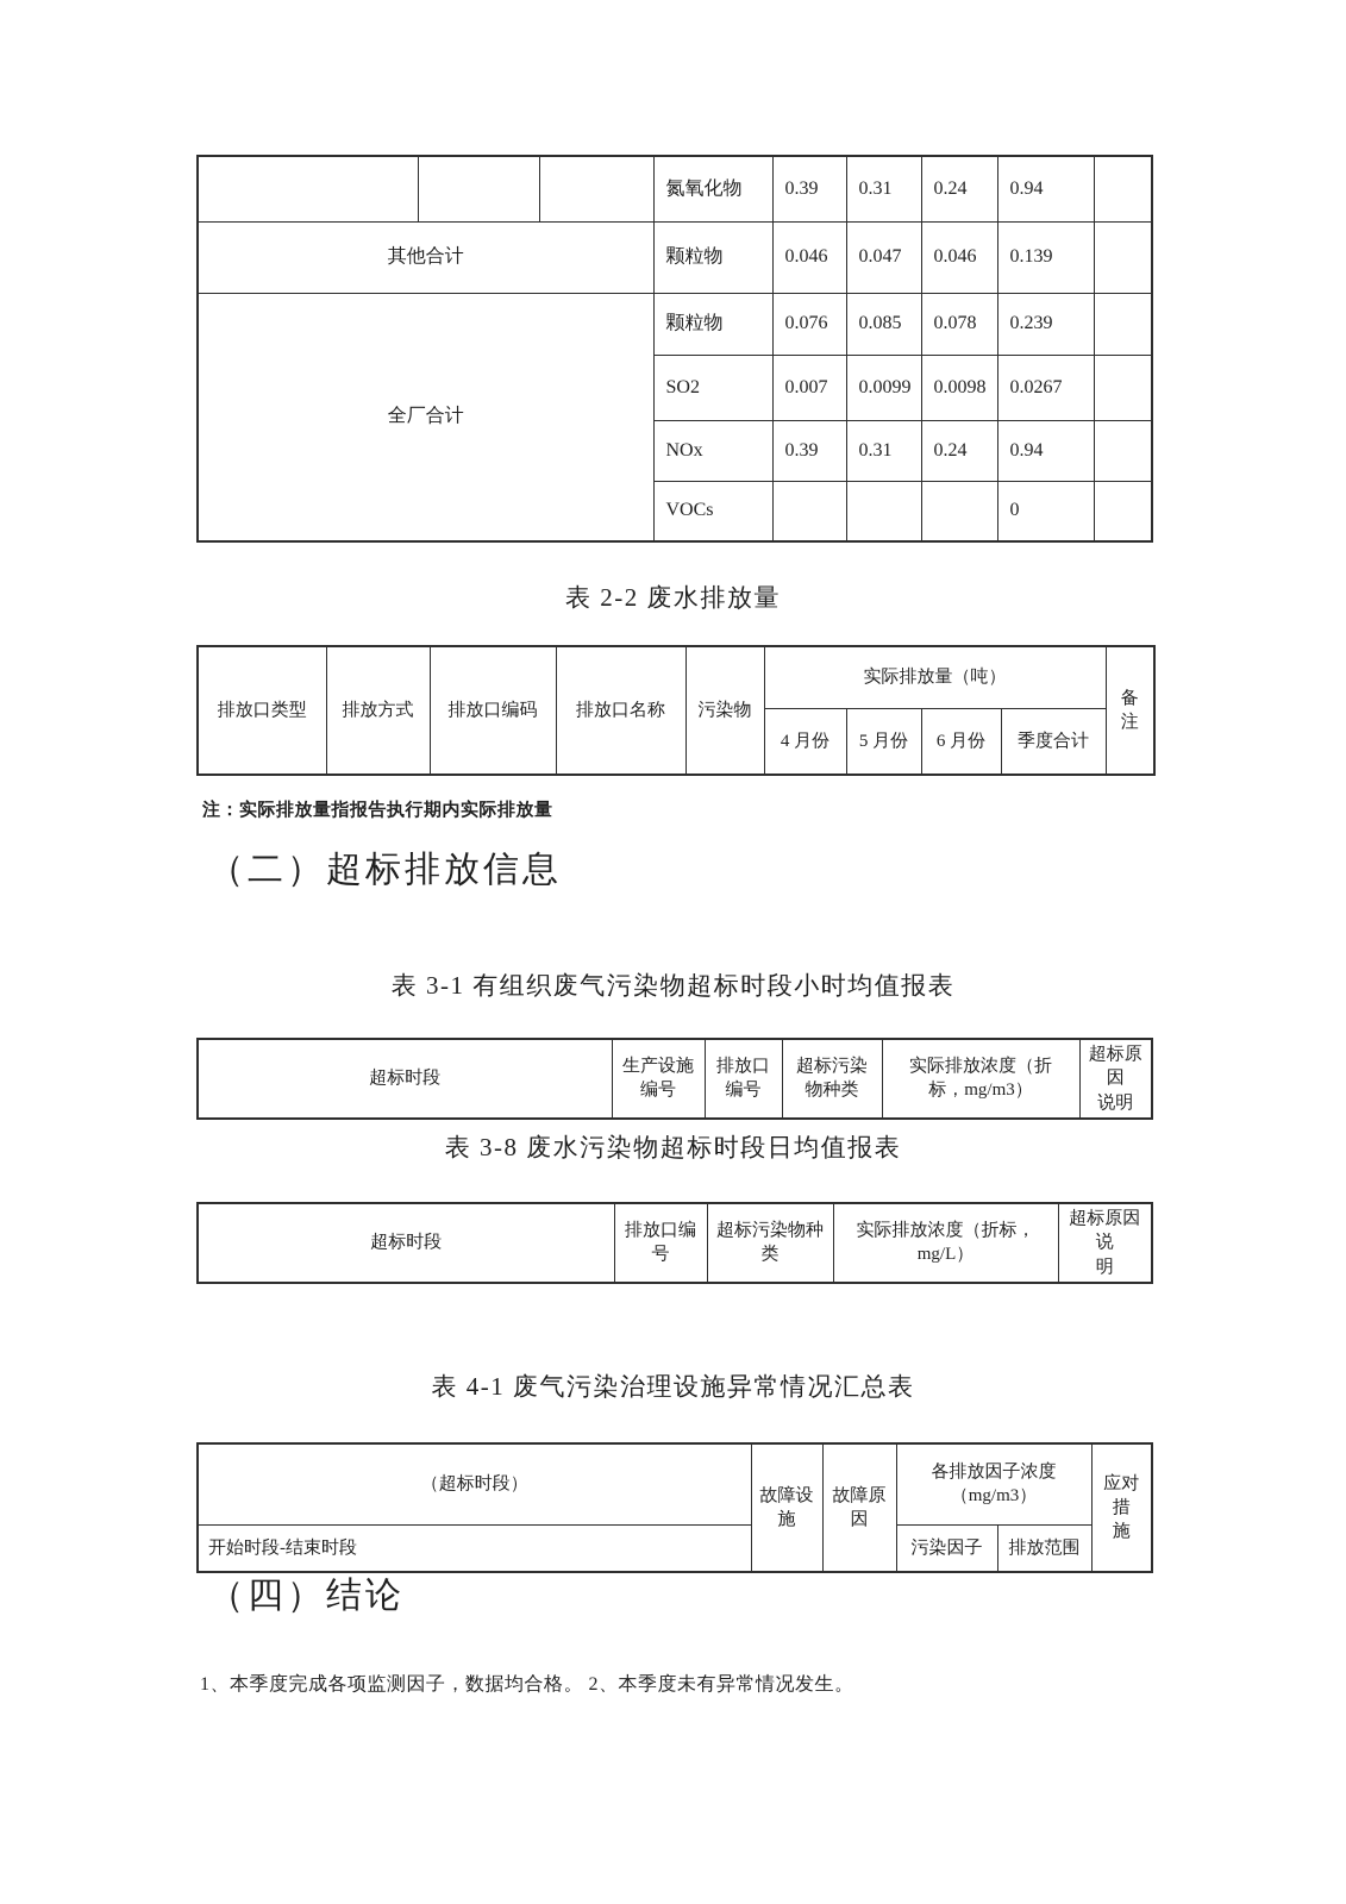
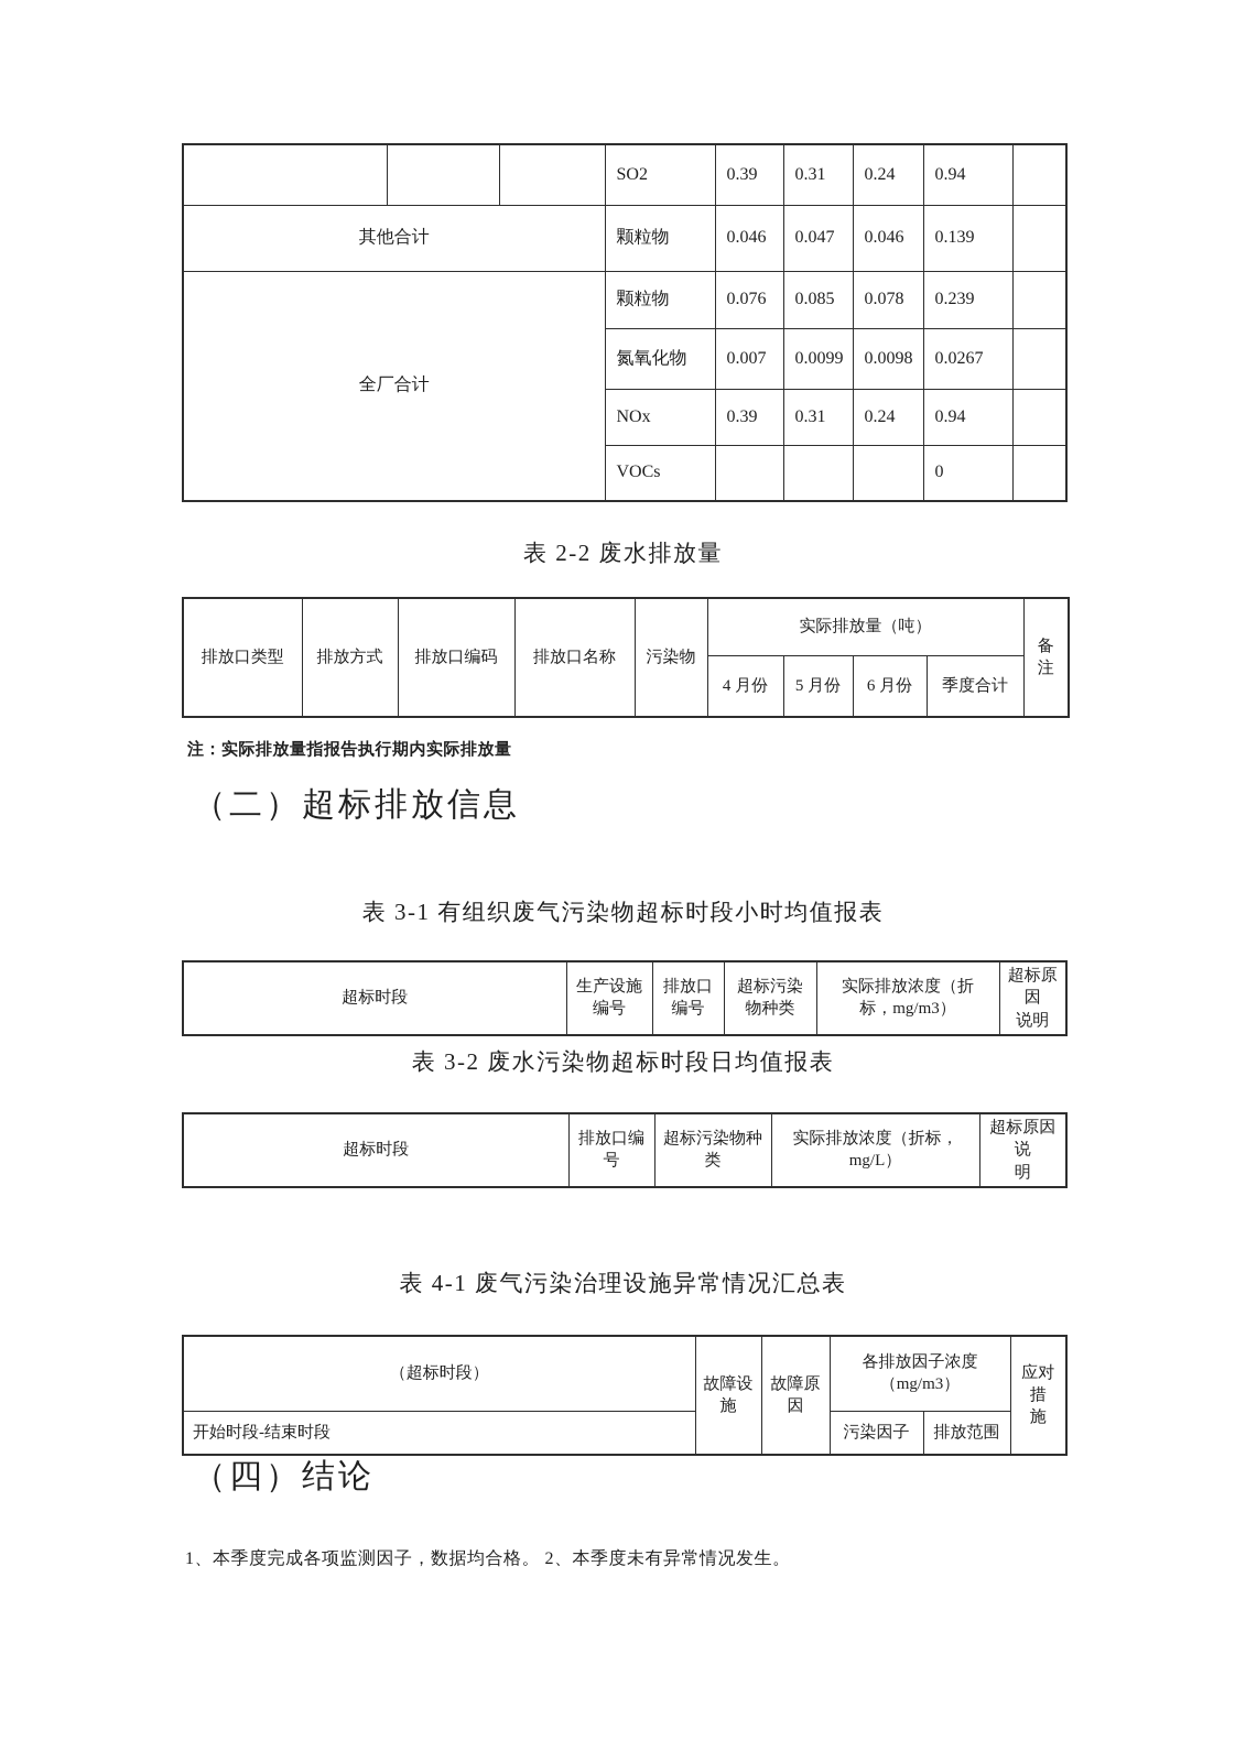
- 			氮氧化物	0.39	0.31	0.24	0.94
+ 			SO2	0.39	0.31	0.24	0.94
  其他合计	颗粒物	0.046	0.047	0.046	0.139
  全厂合计	颗粒物	0.076	0.085	0.078	0.239
- SO2	0.007	0.0099	0.0098	0.0267
+ 氮氧化物	0.007	0.0099	0.0098	0.0267
  NOx	0.39	0.31	0.24	0.94
  VOCs				0
  表 2-2 废水排放量
  排放口类型	排放方式	排放口编码	排放口名称	污染物	实际排放量（吨）	备注
  4 月份	5 月份	6 月份	季度合计
  注：实际排放量指报告执行期内实际排放量
  （二）超标排放信息
  表 3-1 有组织废气污染物超标时段小时均值报表
  超标时段	生产设施 编号	排放口 编号	超标污染 物种类	实际排放浓度（折 标，mg/m3）	超标原因 说明
- 表 3-8 废水污染物超标时段日均值报表
+ 表 3-2 废水污染物超标时段日均值报表
  超标时段	排放口编 号	超标污染物种 类	实际排放浓度（折标， mg/L）	超标原因说 明
  表 4-1 废气污染治理设施异常情况汇总表
  （超标时段）	故障设 施	故障原 因	各排放因子浓度 （mg/m3）	应对措 施
  开始时段-结束时段	污染因子	排放范围
  （四）结论
  1、本季度完成各项监测因子，数据均合格。 2、本季度未有异常情况发生。
